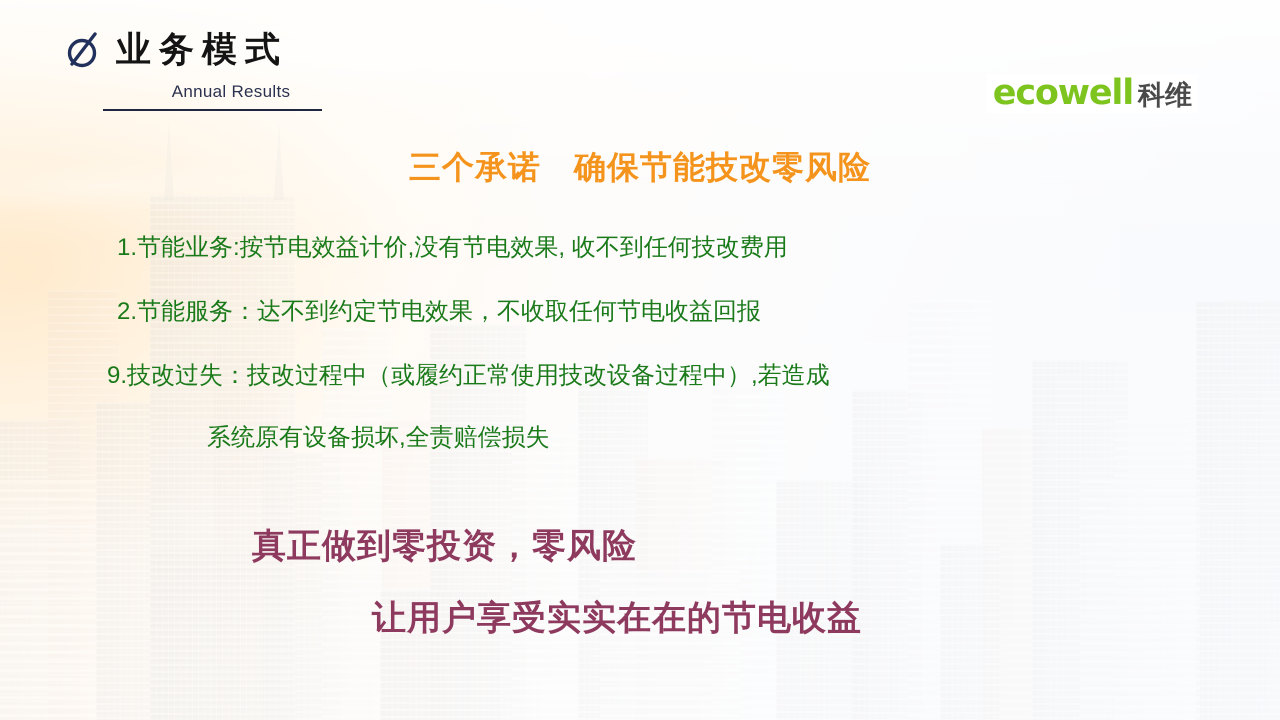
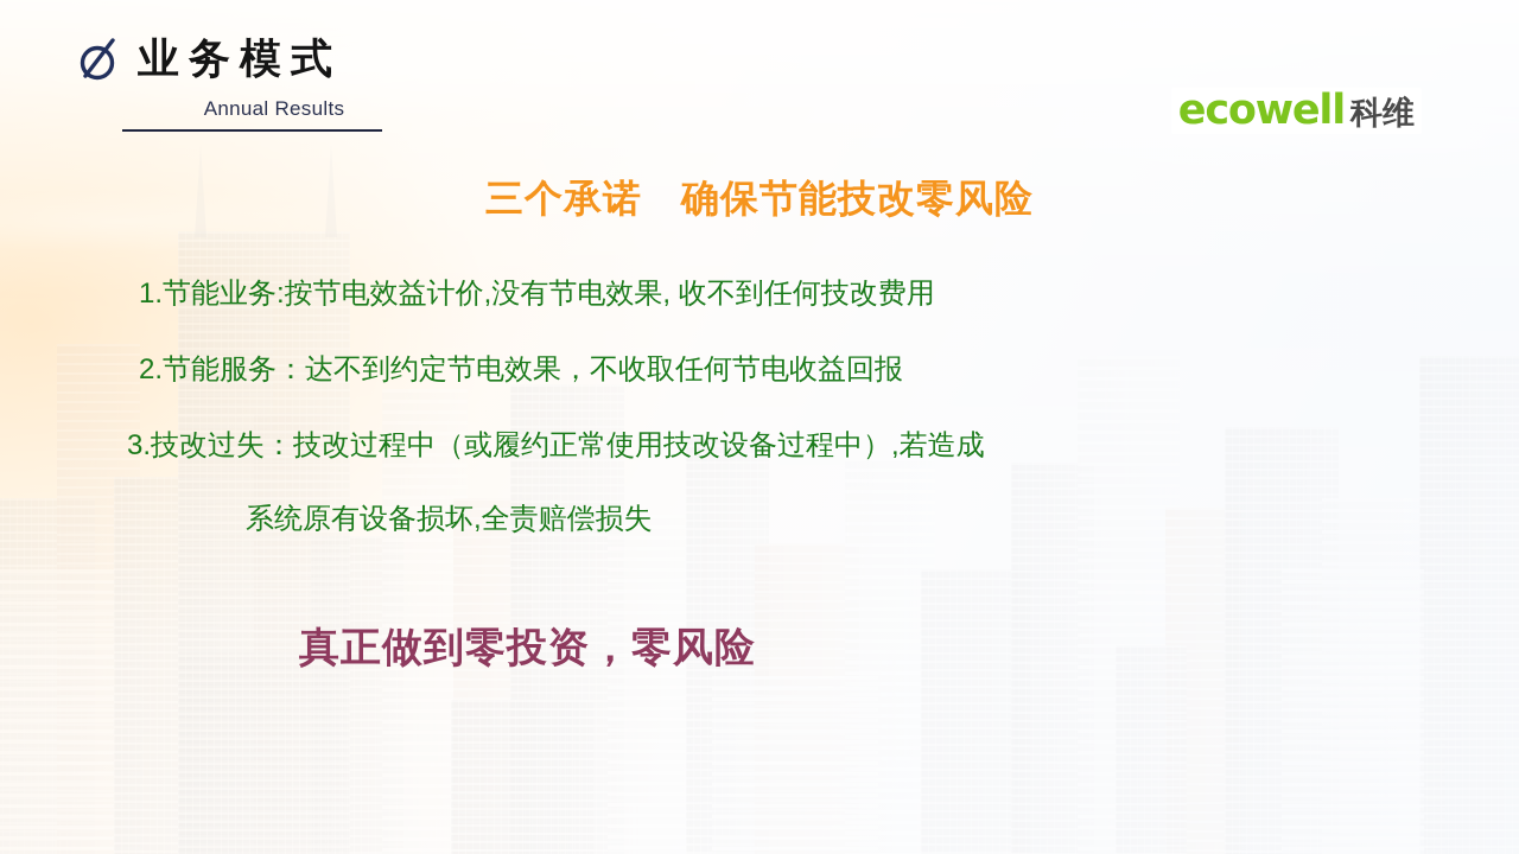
  业务模式
  Annual Results
  ecowell
  科维
  三个承诺 确保节能技改零风险
  1.节能业务:按节电效益计价,没有节电效果, 收不到任何技改费用
  2.节能服务：达不到约定节电效果，不收取任何节电收益回报
- 9.技改过失：技改过程中（或履约正常使用技改设备过程中）,若造成
+ 3.技改过失：技改过程中（或履约正常使用技改设备过程中）,若造成
  系统原有设备损坏,全责赔偿损失
  真正做到零投资，零风险
- 让用户享受实实在在的节电收益
